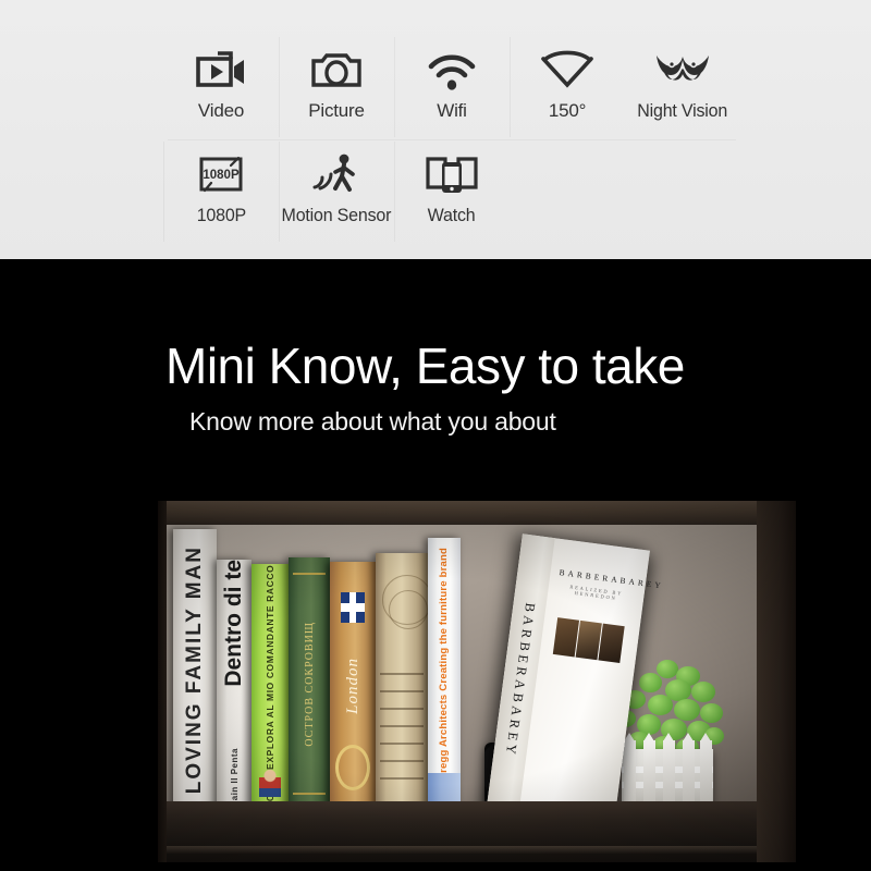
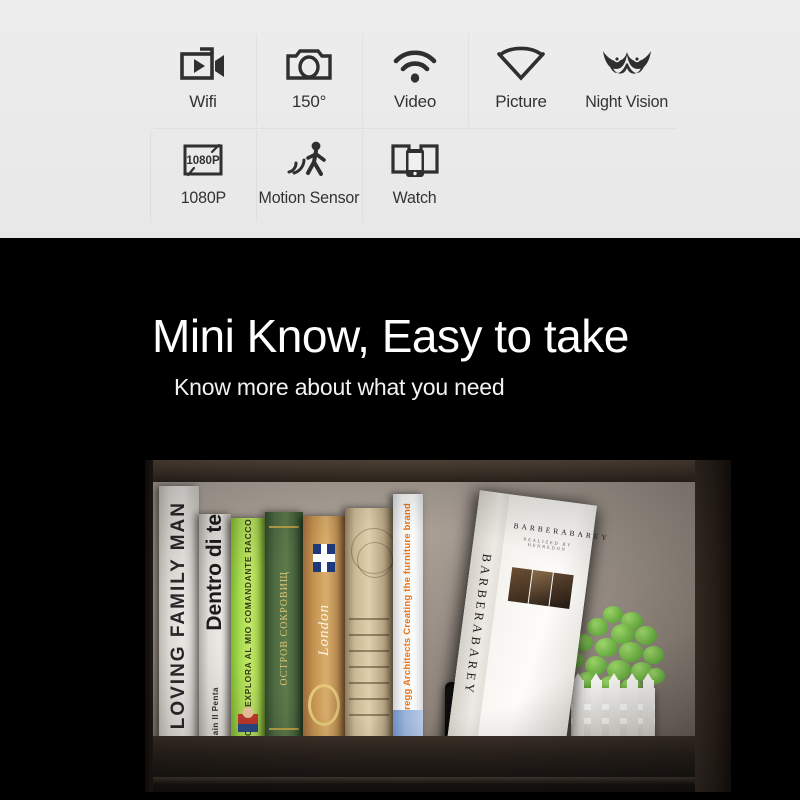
- Video
+ Wifi
- Picture
+ 150°
- Wifi
+ Video
- 150°
+ Picture
  Night Vision
  1080P
  1080P
  Motion Sensor
  Watch
  Mini Know, Easy to take
- Know more about what you about
+ Know more about what you need
